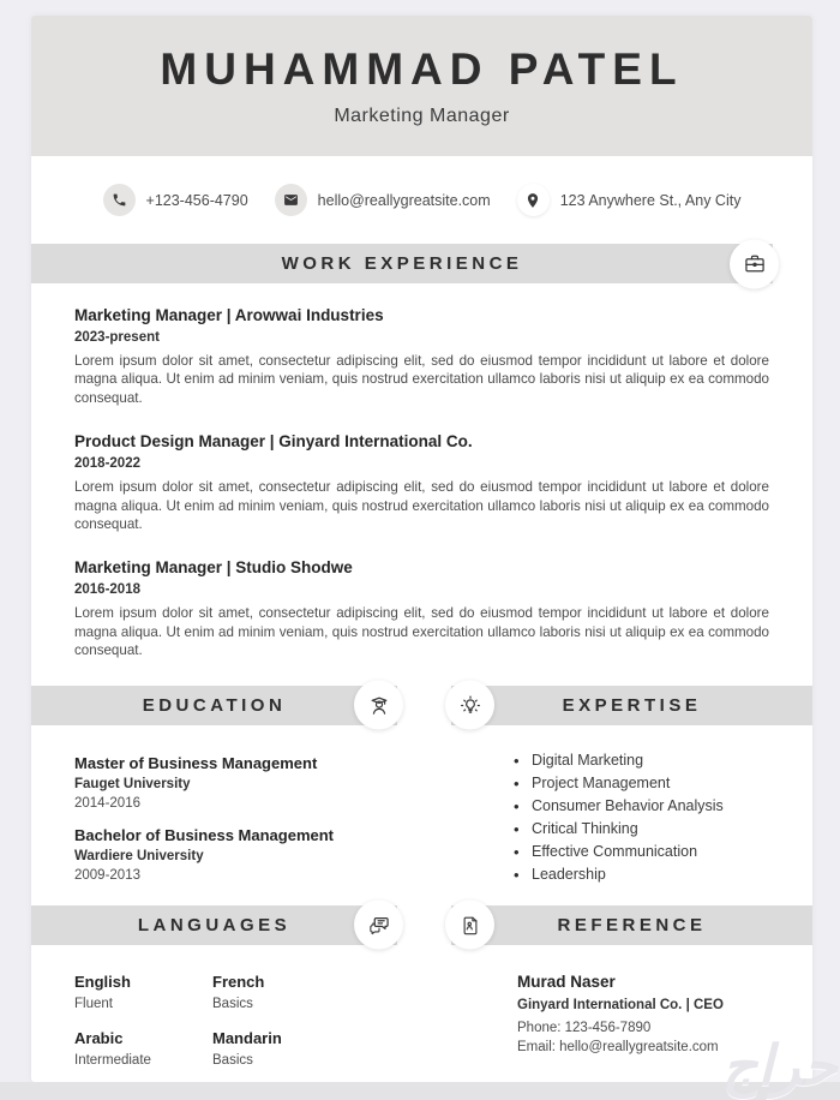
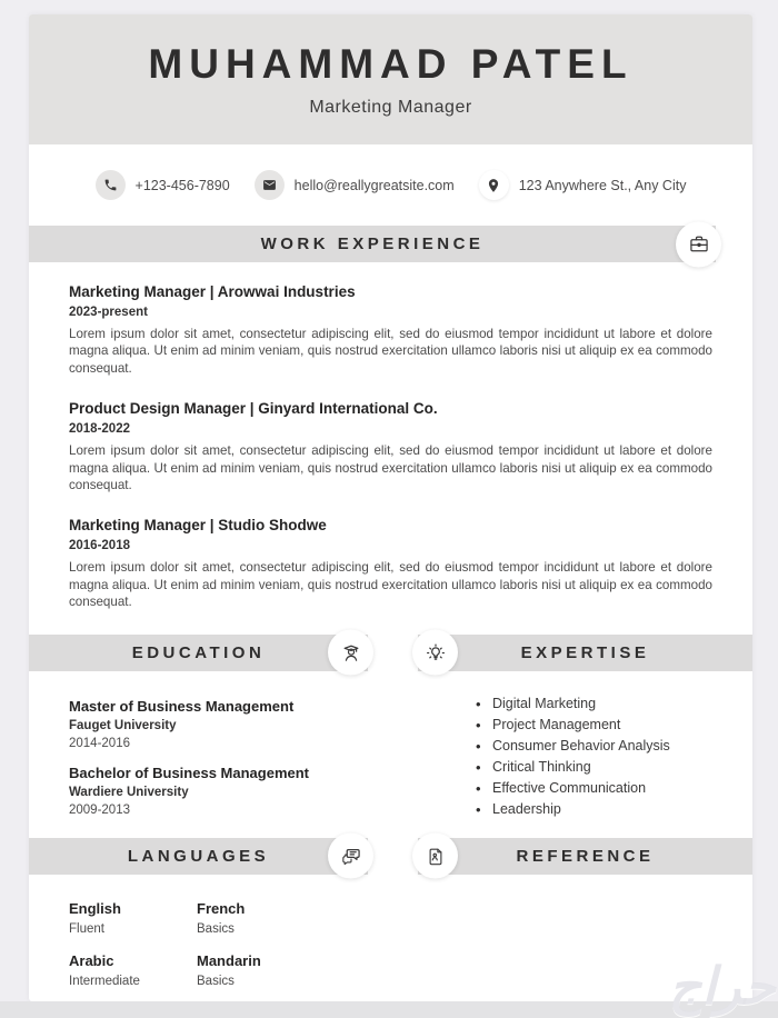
  MUHAMMAD PATEL
  Marketing Manager
- +123-456-4790
+ +123-456-7890
  hello@reallygreatsite.com
  123 Anywhere St., Any City
  WORK EXPERIENCE
  Marketing Manager | Arowwai Industries
  2023-present
  Lorem ipsum dolor sit amet, consectetur adipiscing elit, sed do eiusmod tempor incididunt ut labore et dolore magna aliqua. Ut enim ad minim veniam, quis nostrud exercitation ullamco laboris nisi ut aliquip ex ea commodo consequat.
  Product Design Manager | Ginyard International Co.
  2018-2022
  Lorem ipsum dolor sit amet, consectetur adipiscing elit, sed do eiusmod tempor incididunt ut labore et dolore magna aliqua. Ut enim ad minim veniam, quis nostrud exercitation ullamco laboris nisi ut aliquip ex ea commodo consequat.
  Marketing Manager | Studio Shodwe
  2016-2018
  Lorem ipsum dolor sit amet, consectetur adipiscing elit, sed do eiusmod tempor incididunt ut labore et dolore magna aliqua. Ut enim ad minim veniam, quis nostrud exercitation ullamco laboris nisi ut aliquip ex ea commodo consequat.
  EDUCATION
  Master of Business Management
  Fauget University
  2014-2016
  Bachelor of Business Management
  Wardiere University
  2009-2013
  EXPERTISE
  Digital Marketing
  Project Management
  Consumer Behavior Analysis
  Critical Thinking
  Effective Communication
  Leadership
  LANGUAGES
  English
  Fluent
  French
  Basics
  Arabic
  Intermediate
  Mandarin
  Basics
  REFERENCE
- Murad Naser
- Ginyard International Co. | CEO
- Phone: 123-456-7890
- Email: hello@reallygreatsite.com
  حراج
